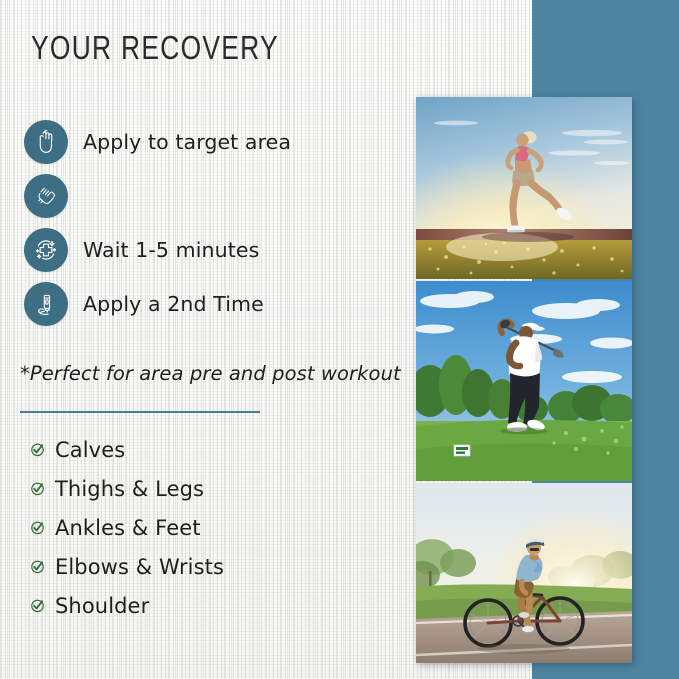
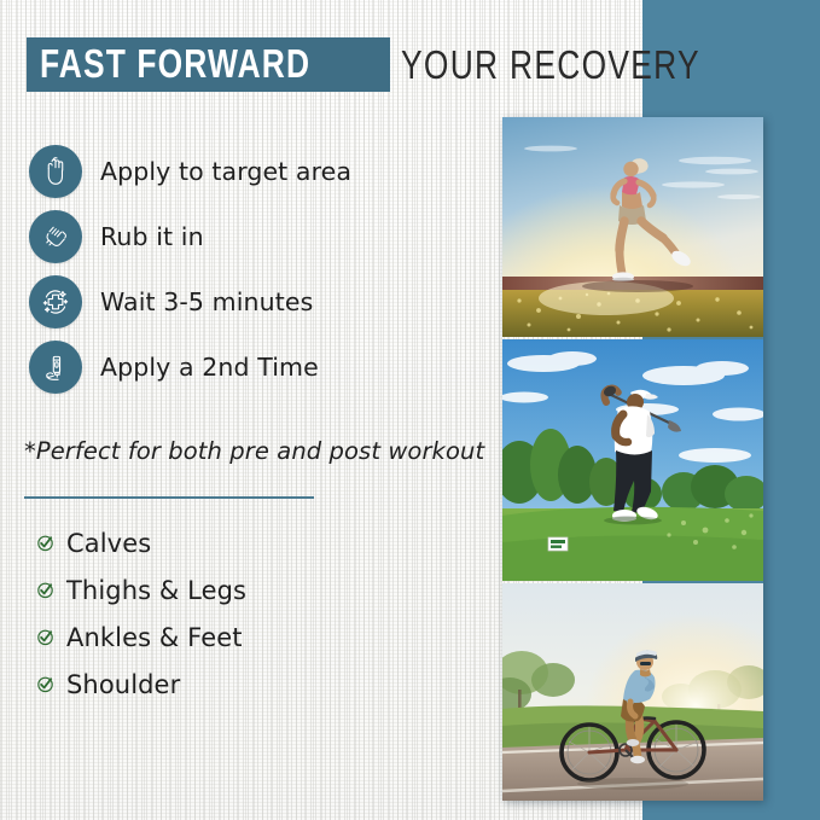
+ FAST FORWARD
  YOUR RECOVERY
  Apply to target area
+ Rub it in
- Wait 1-5 minutes
+ Wait 3-5 minutes
  Apply a 2nd Time
- *Perfect for area pre and post workout
+ *Perfect for both pre and post workout
  Calves
  Thighs & Legs
  Ankles & Feet
- Elbows & Wrists
  Shoulder
